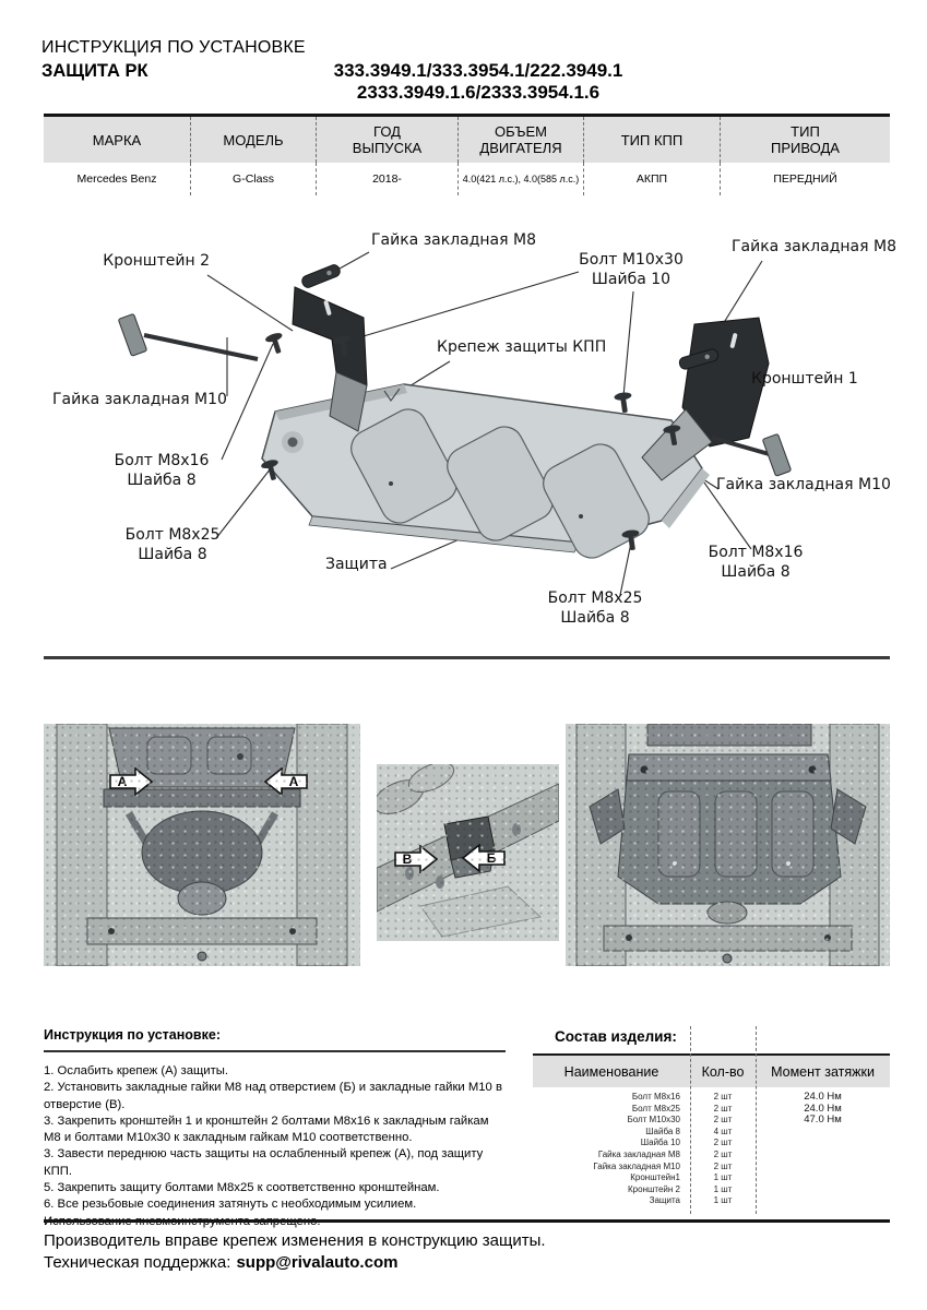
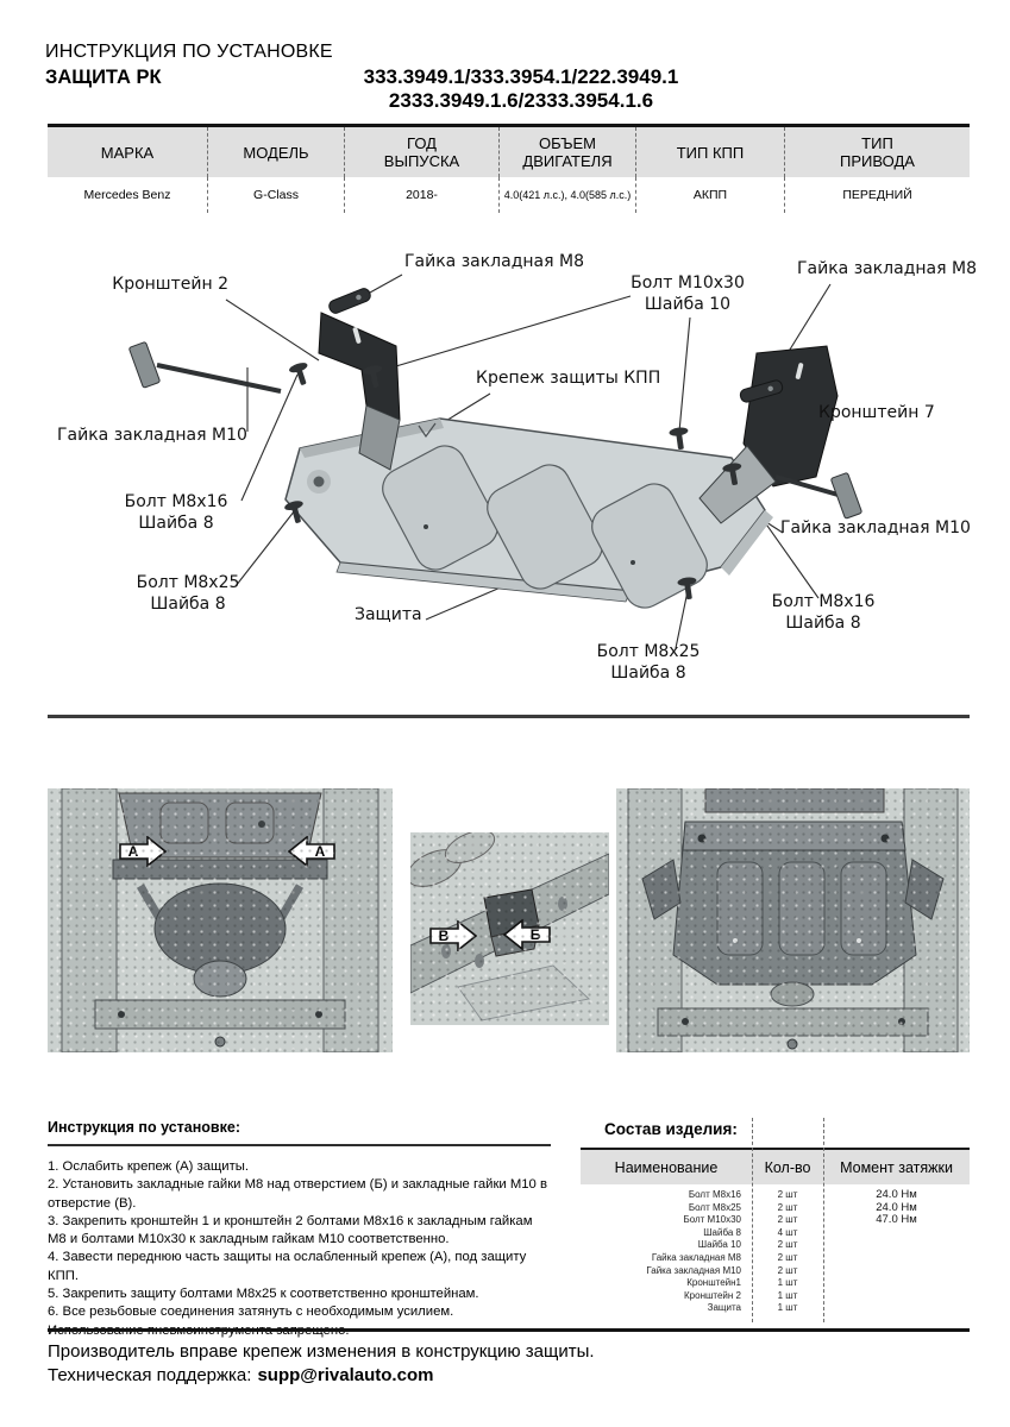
  ИНСТРУКЦИЯ ПО УСТАНОВКЕ
  ЗАЩИТА РК
  333.3949.1/333.3954.1/222.3949.1
  2333.3949.1.6/2333.3954.1.6
  МАРКА
  МОДЕЛЬ
  ГОД
  ВЫПУСКА
  ОБЪЕМ
  ДВИГАТЕЛЯ
  ТИП КПП
  ТИП
  ПРИВОДА
  Mercedes Benz
  G-Class
  2018-
  4.0(421 л.с.), 4.0(585 л.с.)
  АКПП
  ПЕРЕДНИЙ
  Кронштейн 2
  Гайка закладная М8
  Болт М10х30
  Шайба 10
  Гайка закладная М8
  Крепеж защиты КПП
- Кронштейн 1
+ Кронштейн 7
  Гайка закладная М10
  Болт М8х16
  Шайба 8
  Болт М8х25
  Шайба 8
  Защита
  Гайка закладная М10
  Болт М8х16
  Шайба 8
  Болт М8х25
  Шайба 8
  Инструкция по установке:
  1. Ослабить крепеж (А) защиты.
  2. Установить закладные гайки М8 над отверстием (Б) и закладные гайки М10 в отверстие (В).
  3. Закрепить кронштейн 1 и кронштейн 2 болтами М8х16 к закладным гайкам М8 и болтами М10х30 к закладным гайкам М10 соответственно.
- 3. Завести переднюю часть защиты на ослабленный крепеж (А), под защиту КПП.
+ 4. Завести переднюю часть защиты на ослабленный крепеж (А), под защиту КПП.
  5. Закрепить защиту болтами М8х25 к соответственно кронштейнам.
  Состав изделия:
  Наименование
  Кол-во
  Момент затяжки
  Болт М8х16
  2 шт
  24.0 Нм
  Болт М8х25
  2 шт
  24.0 Нм
  Болт М10х30
  2 шт
  47.0 Нм
  Шайба 8
  4 шт
  Шайба 10
  2 шт
  Гайка закладная М8
  2 шт
  Гайка закладная М10
  2 шт
  Кронштейн1
  1 шт
  Кронштейн 2
  1 шт
  Защита
  1 шт
  Производитель вправе крепеж изменения в конструкцию защиты.
  Техническая поддержка: supp@rivalauto.com
